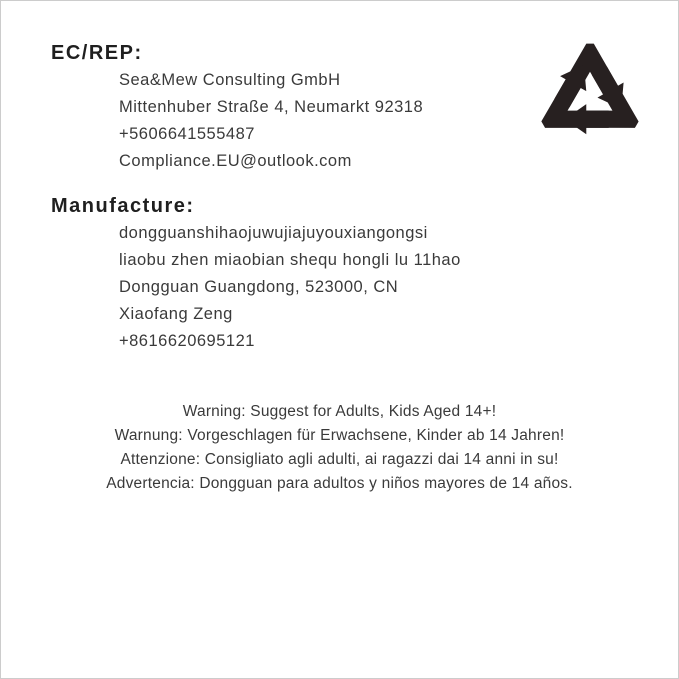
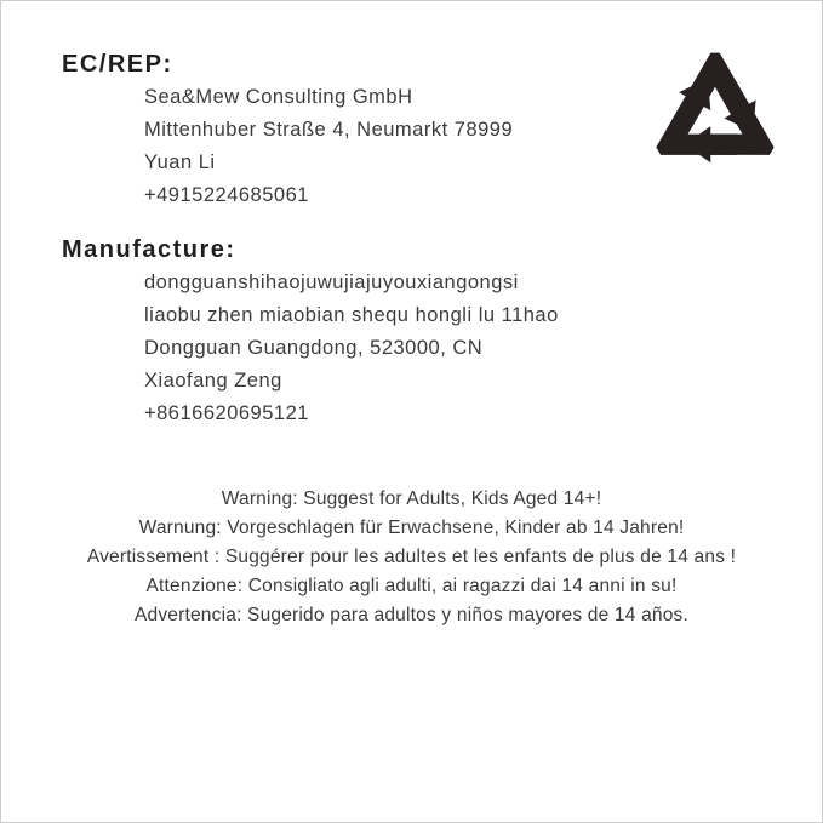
  EC/REP:
  Sea&Mew Consulting GmbH
- Mittenhuber Straße 4, Neumarkt 92318
+ Mittenhuber Straße 4, Neumarkt 78999
+ Yuan Li
- +5606641555487
+ +4915224685061
- Compliance.EU@outlook.com
  Manufacture:
  dongguanshihaojuwujiajuyouxiangongsi
  liaobu zhen miaobian shequ hongli lu 11hao
  Dongguan Guangdong, 523000, CN
  Xiaofang Zeng
  +8616620695121
  Warning: Suggest for Adults, Kids Aged 14+!
  Warnung: Vorgeschlagen für Erwachsene, Kinder ab 14 Jahren!
+ Avertissement : Suggérer pour les adultes et les enfants de plus de 14 ans !
  Attenzione: Consigliato agli adulti, ai ragazzi dai 14 anni in su!
- Advertencia: Dongguan para adultos y niños mayores de 14 años.
+ Advertencia: Sugerido para adultos y niños mayores de 14 años.
